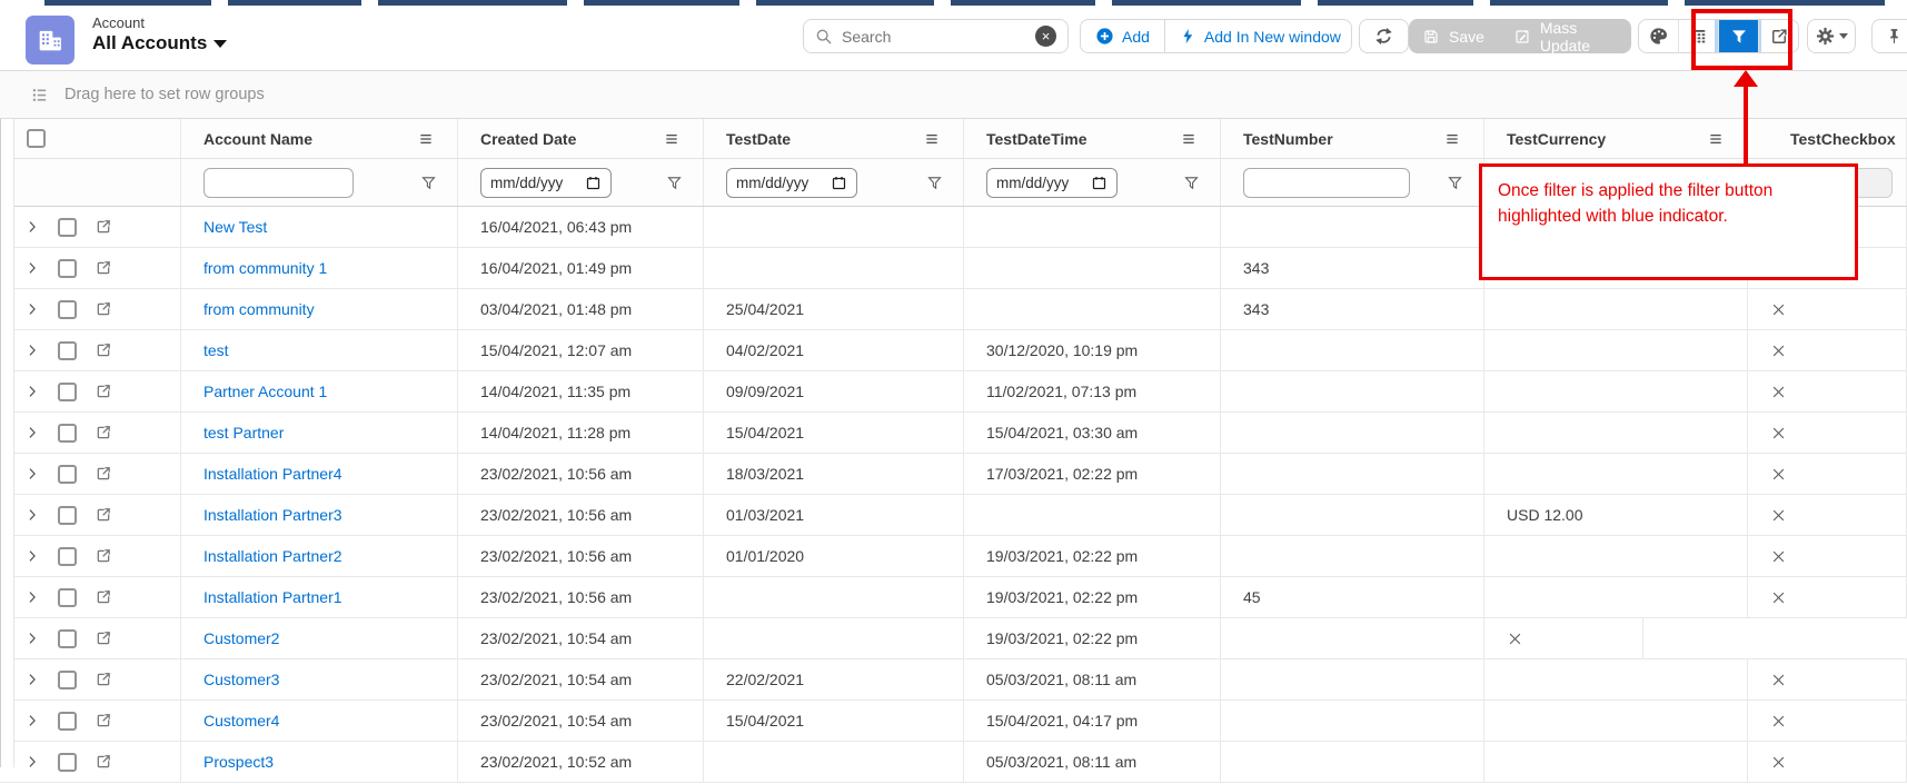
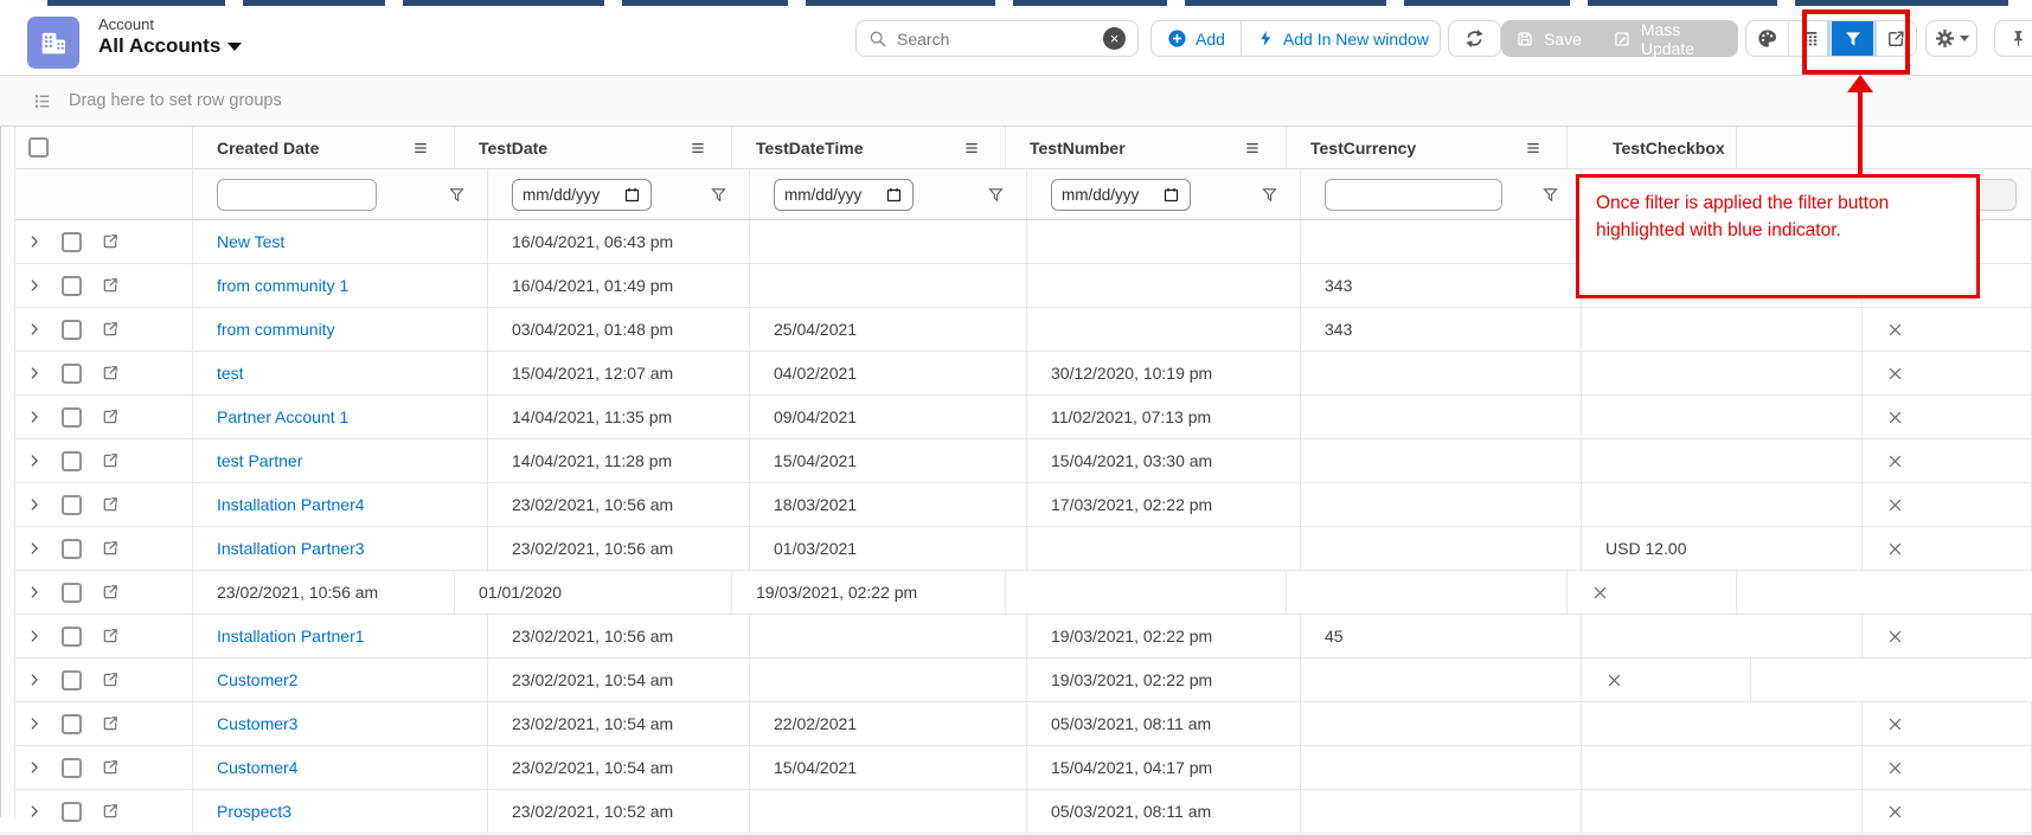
  Account
  All Accounts
  Search
  ×
  Add
  Add In New window
  Save
  Mass Update
  Drag here to set row groups
- Account Name
  Created Date
  TestDate
  TestDateTime
  TestNumber
  TestCurrency
  TestCheckbox
  mm/dd/yyy
  mm/dd/yyy
  mm/dd/yyy
  New Test
  16/04/2021, 06:43 pm
  from community 1
  16/04/2021, 01:49 pm
  343
  from community
  03/04/2021, 01:48 pm
  25/04/2021
  343
  test
  15/04/2021, 12:07 am
  04/02/2021
  30/12/2020, 10:19 pm
  Partner Account 1
  14/04/2021, 11:35 pm
- 09/09/2021
+ 09/04/2021
  11/02/2021, 07:13 pm
  test Partner
  14/04/2021, 11:28 pm
  15/04/2021
  15/04/2021, 03:30 am
  Installation Partner4
  23/02/2021, 10:56 am
  18/03/2021
  17/03/2021, 02:22 pm
  Installation Partner3
  23/02/2021, 10:56 am
  01/03/2021
  USD 12.00
- Installation Partner2
  23/02/2021, 10:56 am
  01/01/2020
  19/03/2021, 02:22 pm
  Installation Partner1
  23/02/2021, 10:56 am
  19/03/2021, 02:22 pm
  45
  Customer2
  23/02/2021, 10:54 am
  19/03/2021, 02:22 pm
  Customer3
  23/02/2021, 10:54 am
  22/02/2021
  05/03/2021, 08:11 am
  Customer4
  23/02/2021, 10:54 am
  15/04/2021
  15/04/2021, 04:17 pm
  Prospect3
  23/02/2021, 10:52 am
  05/03/2021, 08:11 am
  Once filter is applied the filter button highlighted with blue indicator.
